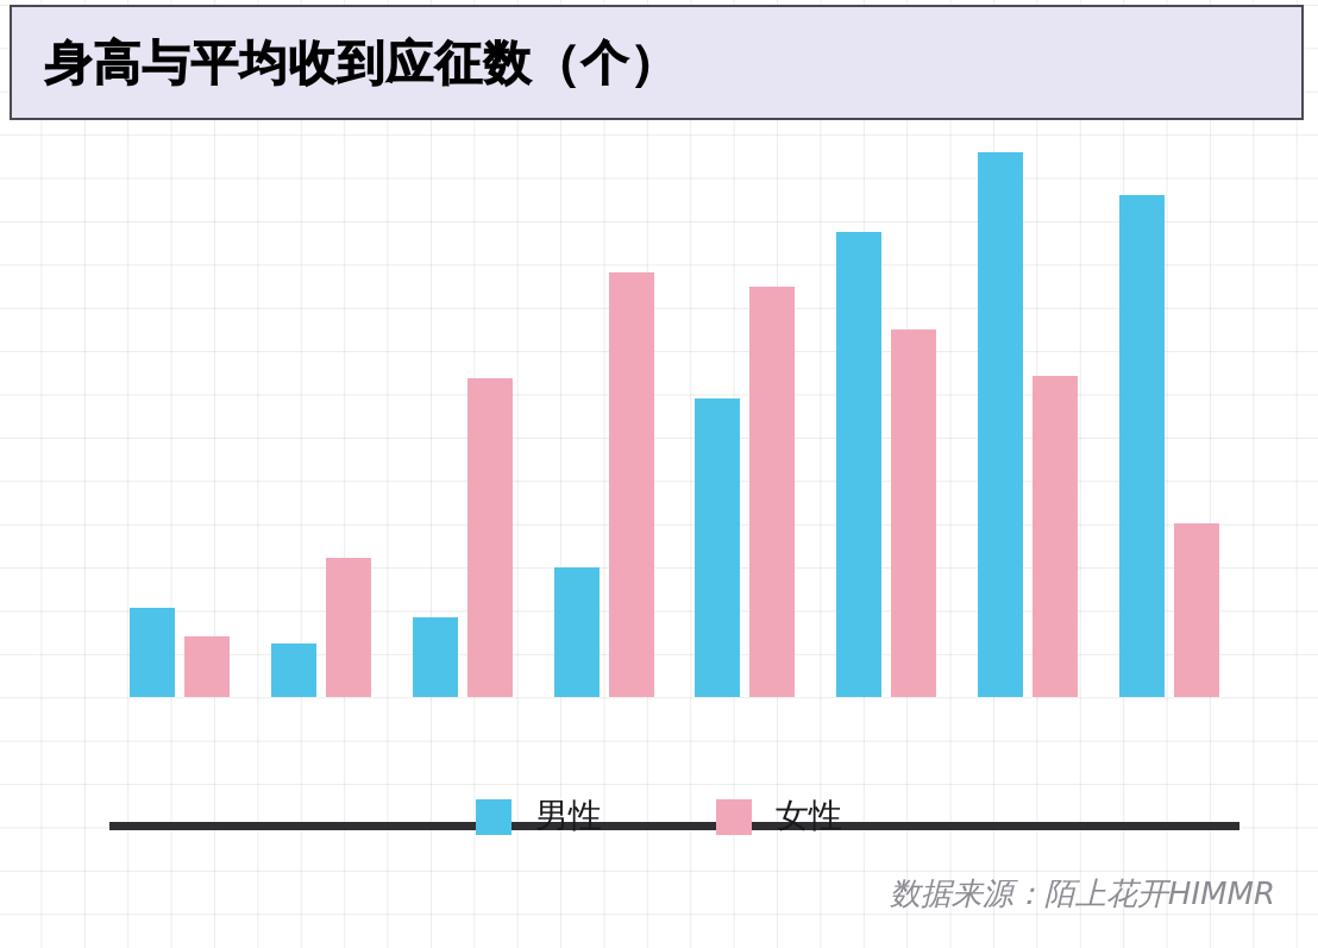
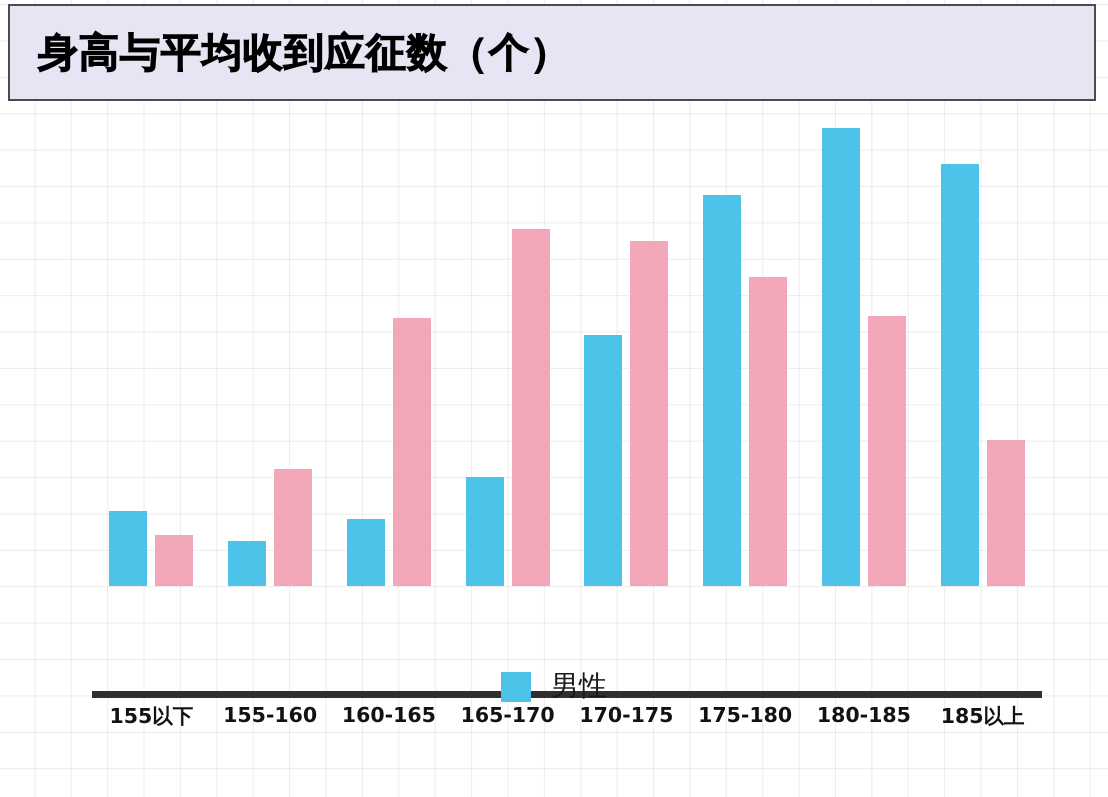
  身高与平均收到应征数（个）
+ 155以下
+ 155-160
+ 160-165
+ 165-170
+ 170-175
+ 175-180
+ 180-185
+ 185以上
  男性
- 女性
- 数据来源：陌上花开HIMMR
